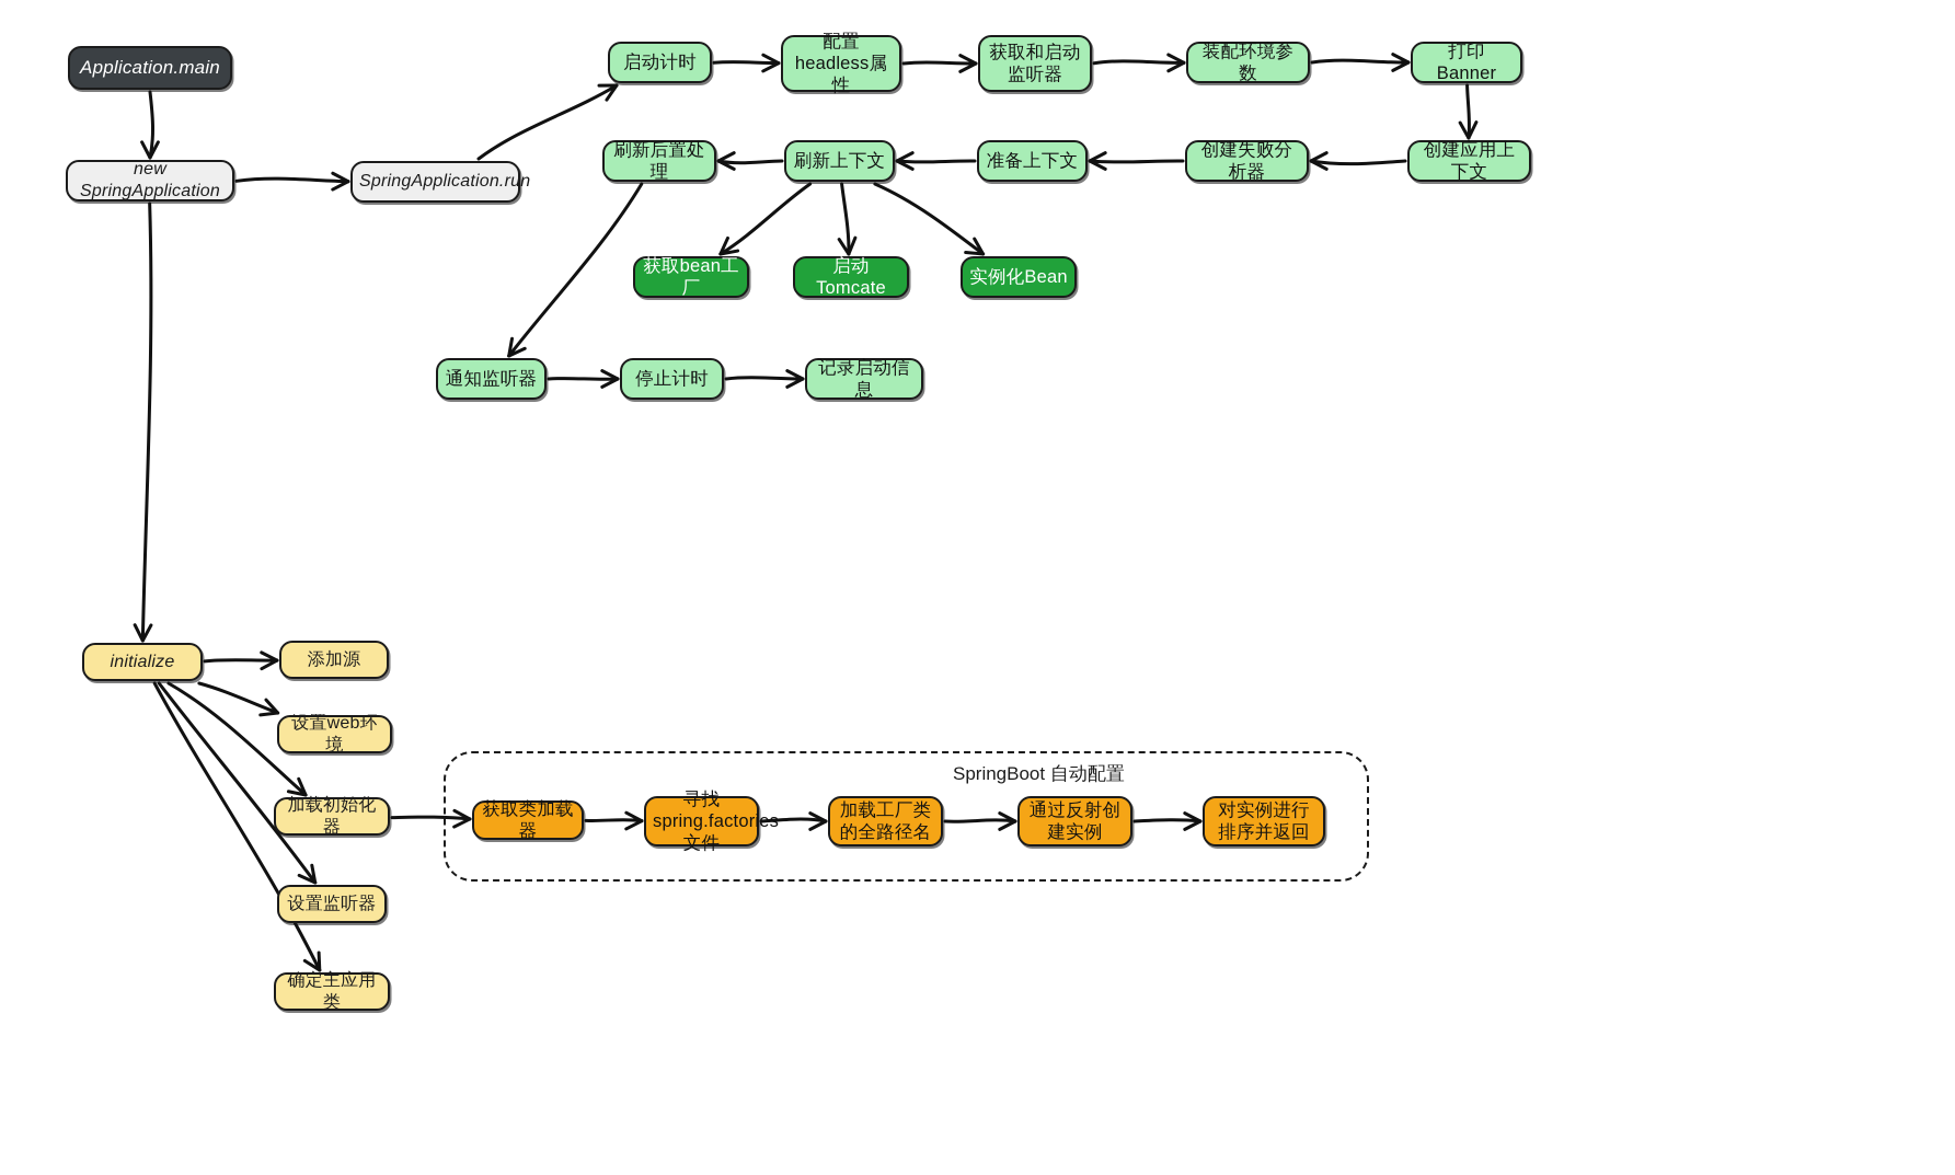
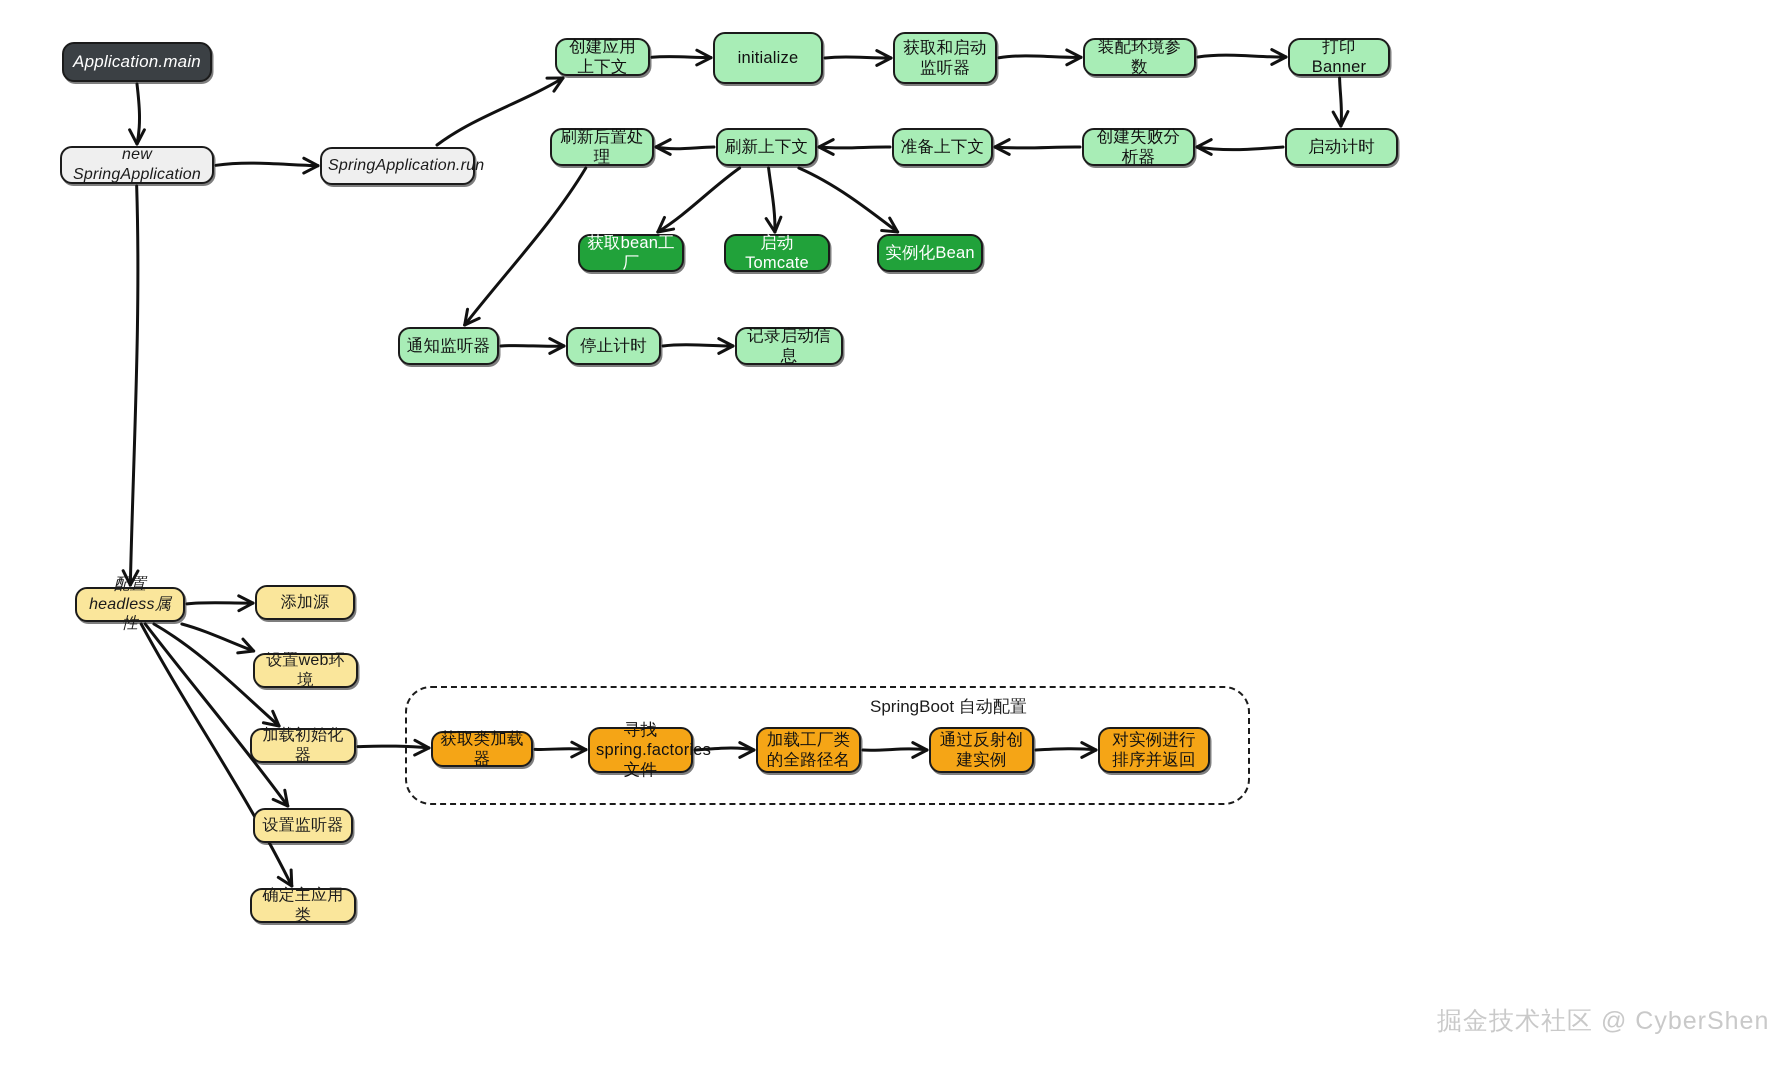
  Application.main
  new SpringApplication
  SpringApplication.run
- 启动计时
+ 创建应用上下文
- 配置headless属性
+ initialize
  获取和启动监听器
  装配环境参数
  打印Banner
- 创建应用上下文
+ 启动计时
  创建失败分析器
  准备上下文
  刷新上下文
  刷新后置处理
  获取bean工厂
  启动Tomcate
  实例化Bean
  通知监听器
  停止计时
  记录启动信息
- initialize
+ 配置headless属性
  添加源
  设置web环境
  加载初始化器
  设置监听器
  确定主应用类
  获取类加载器
  寻找spring.facto文件
  加载工厂类的全路径名
  通过反射创建实例
  对实例进行排序并返回
  SpringBoot 自动配置
+ 掘金技术社区 @ CyberShen
